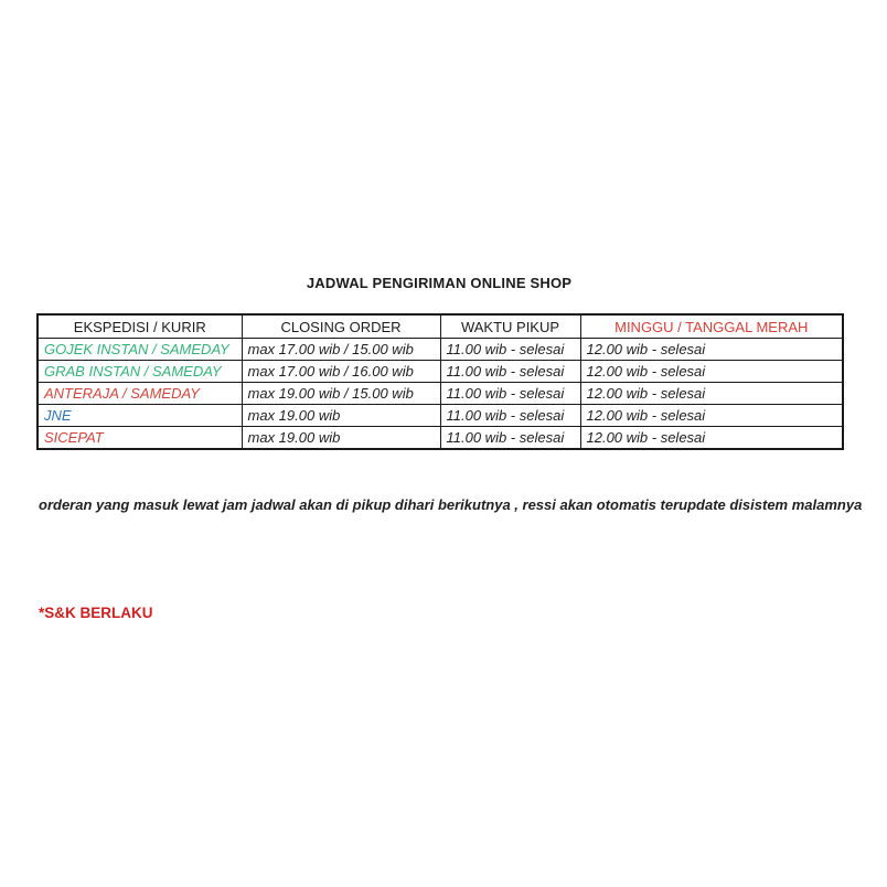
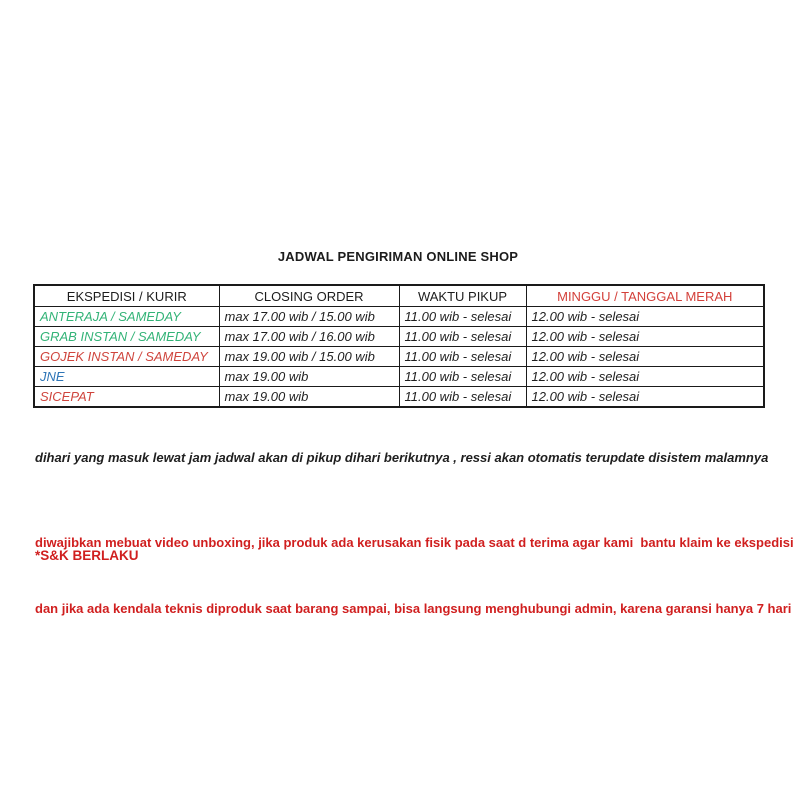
  JADWAL PENGIRIMAN ONLINE SHOP
  EKSPEDISI / KURIR	CLOSING ORDER	WAKTU PIKUP	MINGGU / TANGGAL MERAH
- GOJEK INSTAN / SAMEDAY	max 17.00 wib / 15.00 wib	11.00 wib - selesai	12.00 wib - selesai
+ ANTERAJA / SAMEDAY	max 17.00 wib / 15.00 wib	11.00 wib - selesai	12.00 wib - selesai
  GRAB INSTAN / SAMEDAY	max 17.00 wib / 16.00 wib	11.00 wib - selesai	12.00 wib - selesai
- ANTERAJA / SAMEDAY	max 19.00 wib / 15.00 wib	11.00 wib - selesai	12.00 wib - selesai
+ GOJEK INSTAN / SAMEDAY	max 19.00 wib / 15.00 wib	11.00 wib - selesai	12.00 wib - selesai
  JNE	max 19.00 wib	11.00 wib - selesai	12.00 wib - selesai
  SICEPAT	max 19.00 wib	11.00 wib - selesai	12.00 wib - selesai
- orderan yang masuk lewat jam jadwal akan di pikup dihari berikutnya , ressi akan otomatis terupdate disistem malamnya
+ dihari yang masuk lewat jam jadwal akan di pikup dihari berikutnya , ressi akan otomatis terupdate disistem malamnya
+ diwajibkan mebuat video unboxing, jika produk ada kerusakan fisik pada saat d terima agar kami bantu klaim ke ekspedisi
+ dan jika ada kendala teknis diproduk saat barang sampai, bisa langsung menghubungi admin, karena garansi hanya 7 hari
  *S&K BERLAKU
